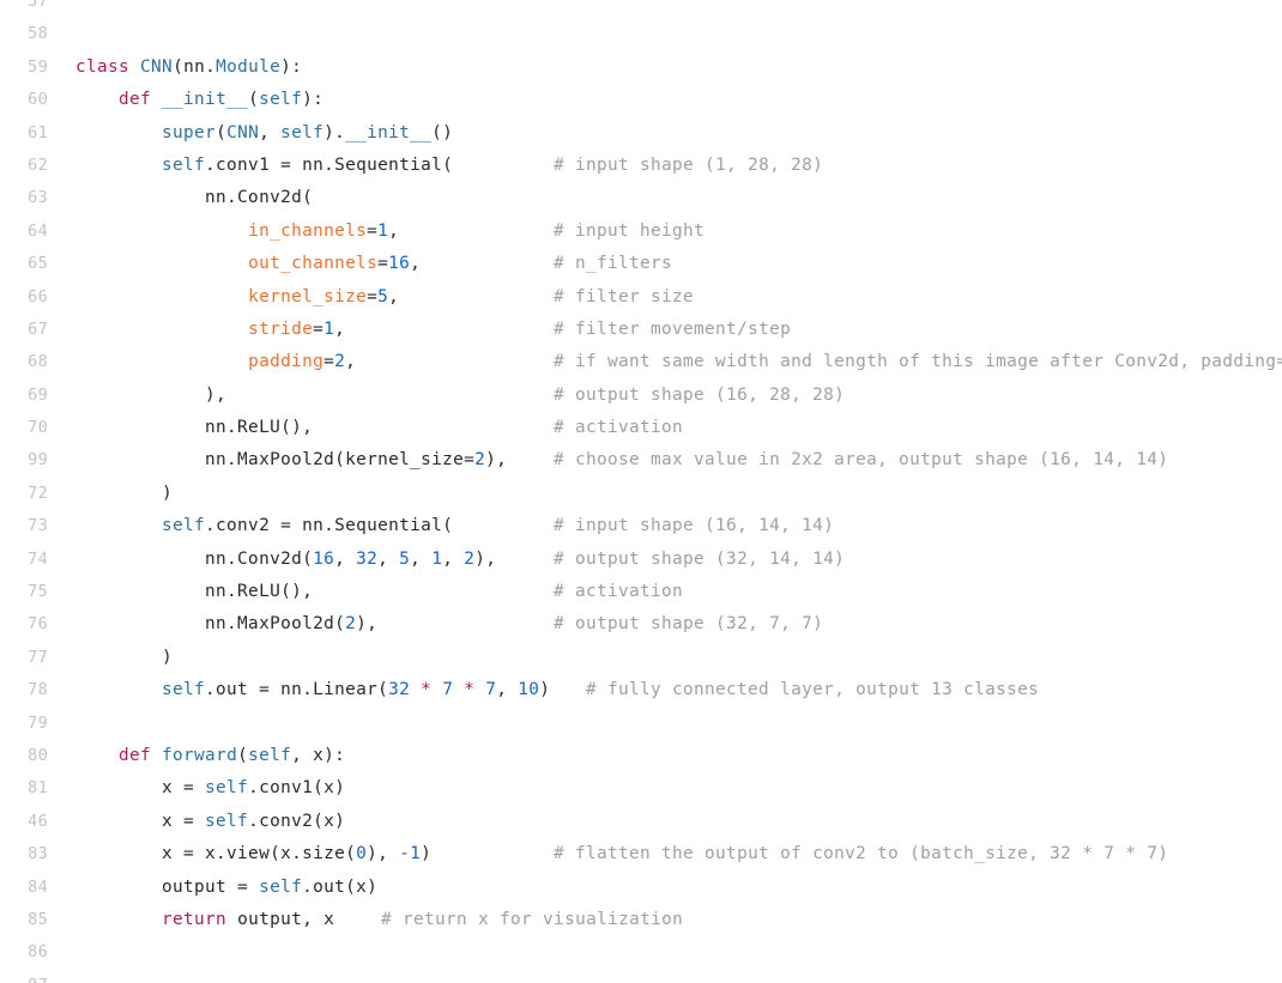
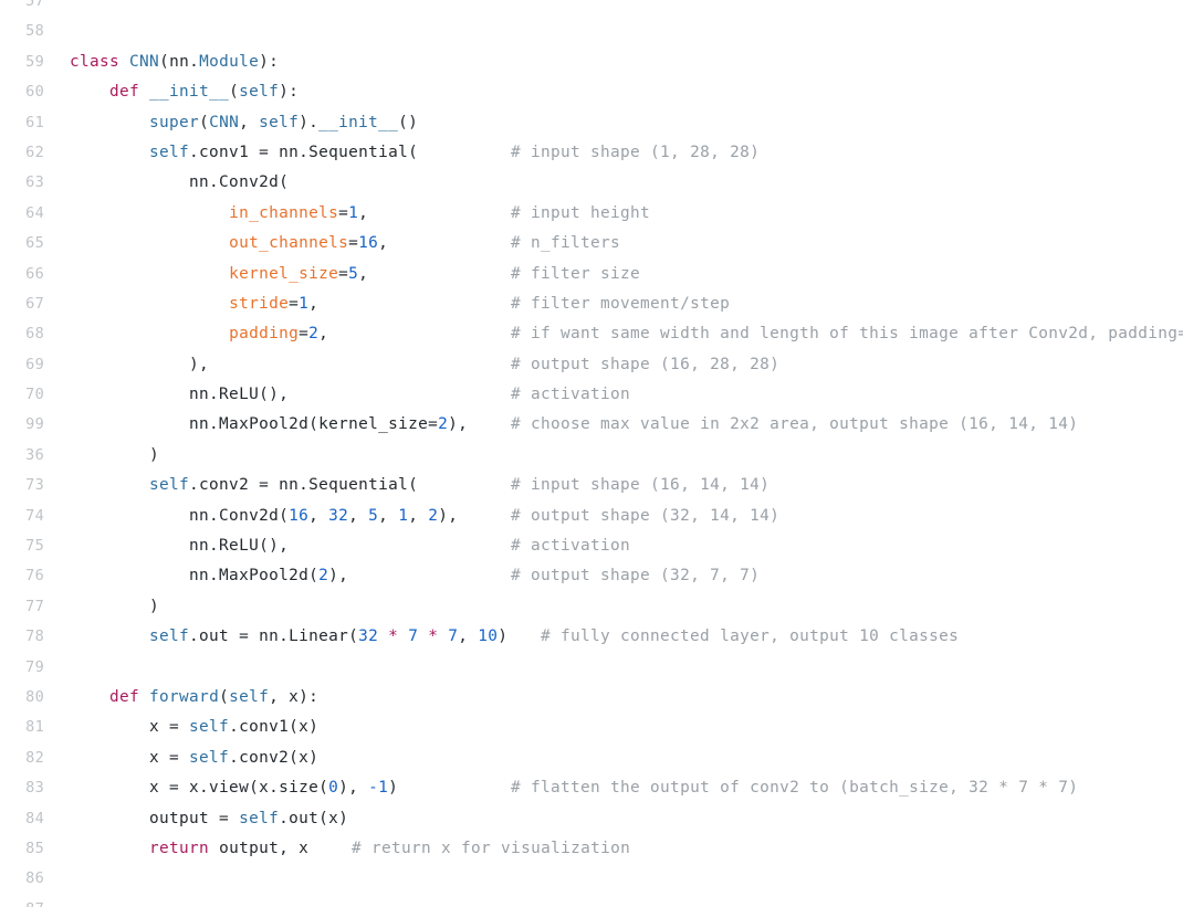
  57
  58
  59
  class CNN(nn.Module):
  60
  def __init__(self):
  61
  super(CNN, self).__init__()
  62
  self.conv1 = nn.Sequential(
  # input shape (1, 28, 28)
  63
  nn.Conv2d(
  64
  in_channels=1,
  # input height
  65
  out_channels=16,
  # n_filters
  66
  kernel_size=5,
  # filter size
  67
  stride=1,
  # filter movement/step
  68
  padding=2,
  # if want same width and length of this image after Conv2d, padding
  69
  ),
  # output shape (16, 28, 28)
  70
  nn.ReLU(),
  # activation
  99
  nn.MaxPool2d(kernel_size=2),
  # choose max value in 2x2 area, output shape (16, 14, 14)
- 72
+ 36
  )
  73
  self.conv2 = nn.Sequential(
  # input shape (16, 14, 14)
  74
  nn.Conv2d(16, 32, 5, 1, 2),
  # output shape (32, 14, 14)
  75
  nn.ReLU(),
  # activation
  76
  nn.MaxPool2d(2),
  # output shape (32, 7, 7)
  77
  )
  78
  self.out = nn.Linear(32 * 7 * 7, 10)
- # fully connected layer, output 13 classes
+ # fully connected layer, output 10 classes
  79
  80
  def forward(self, x):
  81
  x = self.conv1(x)
- 46
+ 82
  x = self.conv2(x)
  83
  x = x.view(x.size(0), -1)
  # flatten the output of conv2 to (batch_size, 32 * 7 * 7)
  84
  output = self.out(x)
  85
  return output, x
  # return x for visualization
  86
